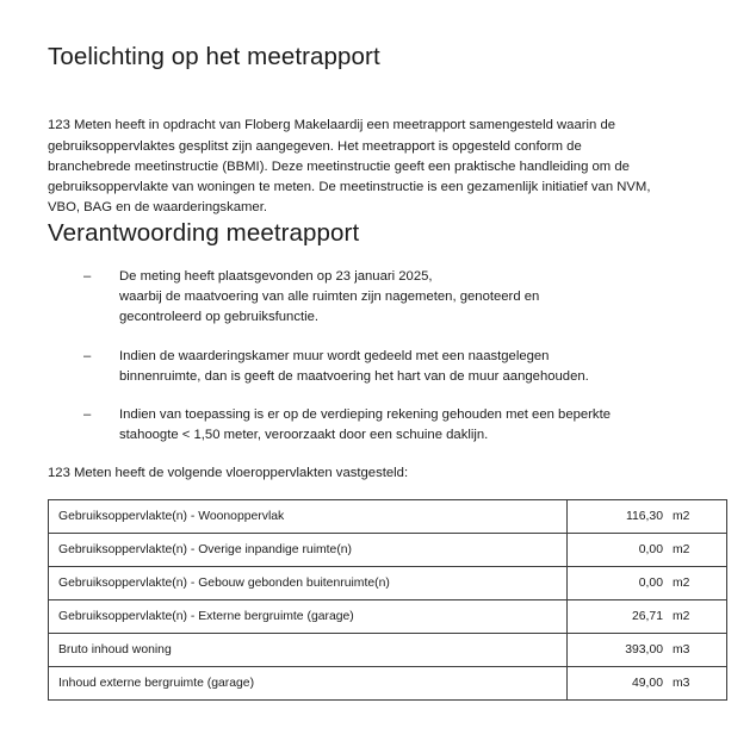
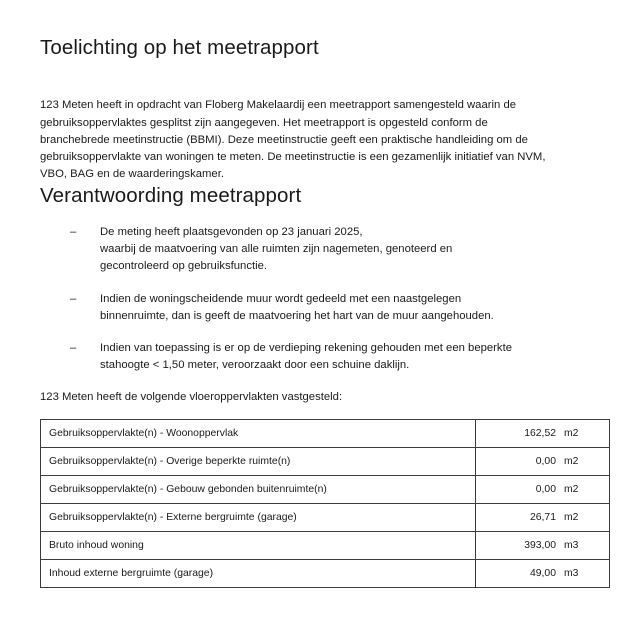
  Toelichting op het meetrapport
  123 Meten heeft in opdracht van Floberg Makelaardij een meetrapport samengesteld waarin de gebruiksoppervlaktes gesplitst zijn aangegeven. Het meetrapport is opgesteld conform de branchebrede meetinstructie (BBMI). Deze meetinstructie geeft een praktische handleiding om de gebruiksoppervlakte van woningen te meten. De meetinstructie is een gezamenlijk initiatief van NVM, VBO, BAG en de waarderingskamer.
  Verantwoording meetrapport
  –
  De meting heeft plaatsgevonden op 23 januari 2025,
  waarbij de maatvoering van alle ruimten zijn nagemeten, genoteerd en
  gecontroleerd op gebruiksfunctie.
  –
- Indien de waarderingskamer muur wordt gedeeld met een naastgelegen
+ Indien de woningscheidende muur wordt gedeeld met een naastgelegen
  binnenruimte, dan is geeft de maatvoering het hart van de muur aangehouden.
  –
  Indien van toepassing is er op de verdieping rekening gehouden met een beperkte
  stahoogte < 1,50 meter, veroorzaakt door een schuine daklijn.
  123 Meten heeft de volgende vloeroppervlakten vastgesteld:
- Gebruiksoppervlakte(n) - Woonoppervlak	116,30	m2
+ Gebruiksoppervlakte(n) - Woonoppervlak	162,52	m2
- Gebruiksoppervlakte(n) - Overige inpandige ruimte(n)	0,00	m2
+ Gebruiksoppervlakte(n) - Overige beperkte ruimte(n)	0,00	m2
  Gebruiksoppervlakte(n) - Gebouw gebonden buitenruimte(n)	0,00	m2
  Gebruiksoppervlakte(n) - Externe bergruimte (garage)	26,71	m2
  Bruto inhoud woning	393,00	m3
  Inhoud externe bergruimte (garage)	49,00	m3
